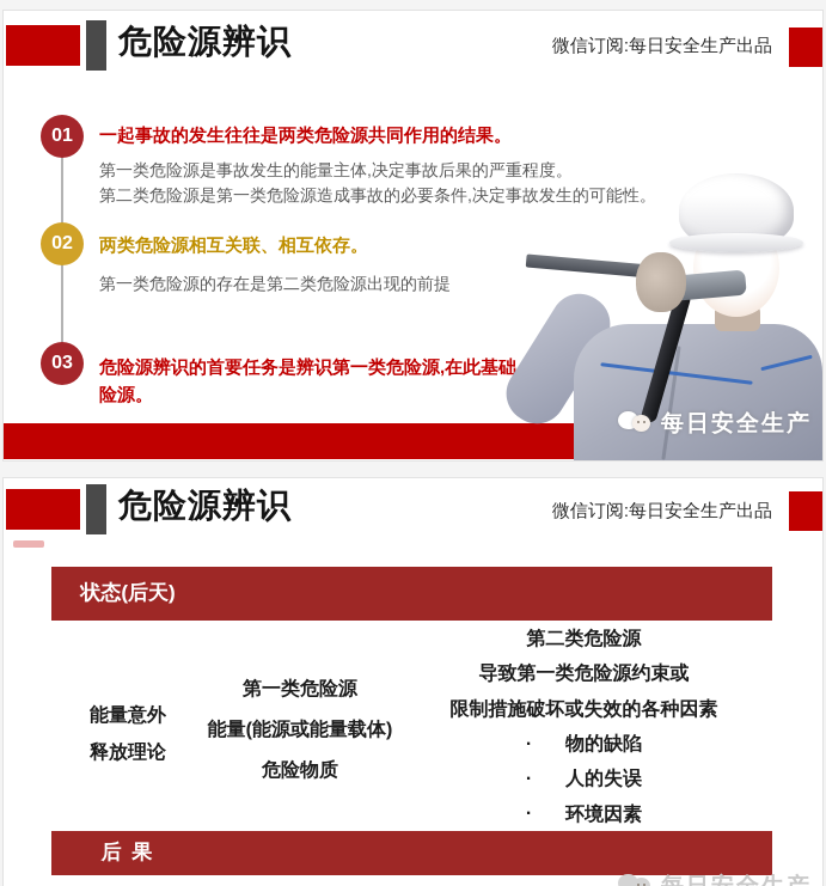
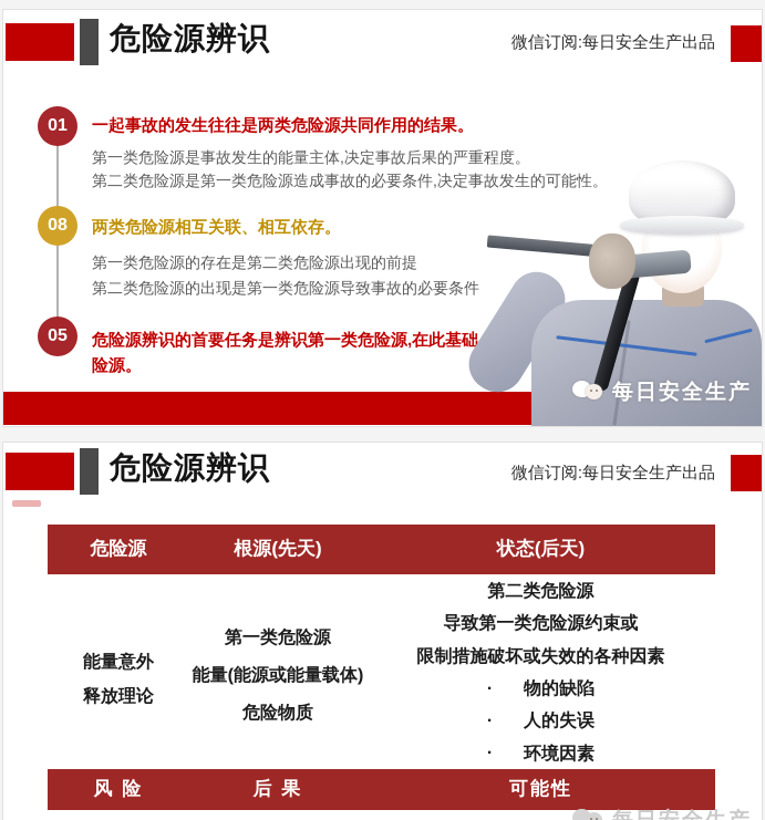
  危险源辨识
  微信订阅:每日安全生产出品
  01
- 02
+ 08
- 03
+ 05
  一起事故的发生往往是两类危险源共同作用的结果。
  第一类危险源是事故发生的能量主体,决定事故后果的严重程度。
  第二类危险源是第一类危险源造成事故的必要条件,决定事故发生的可能性。
  两类危险源相互关联、相互依存。
  第一类危险源的存在是第二类危险源出现的前提
+ 第二类危险源的出现是第一类危险源导致事故的必要条件
  危险源辨识的首要任务是辨识第一类危险源,在此基础险源。
  每日安全生产
  危险源辨识
  微信订阅:每日安全生产出品
+ 危险源
+ 根源(先天)
  状态(后天)
  能量意外
  释放理论
  第一类危险源
  能量(能源或能量载体)
  危险物质
  第二类危险源
  导致第一类危险源约束或
  限制措施破坏或失效的各种因素
  ·
  物的缺陷
  ·
  人的失误
  ·
  环境因素
+ 风 险
  后 果
+ 可能性
